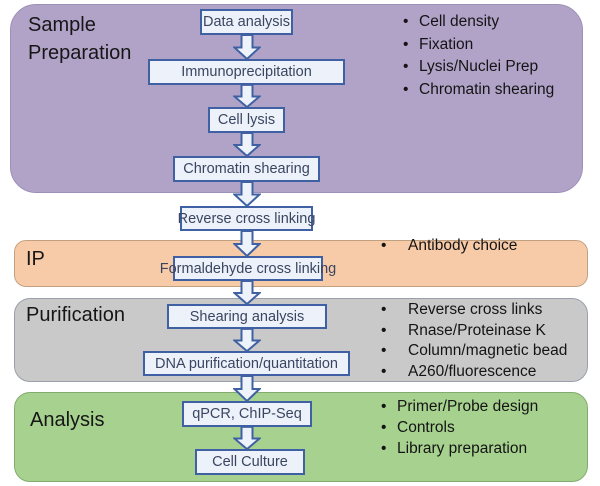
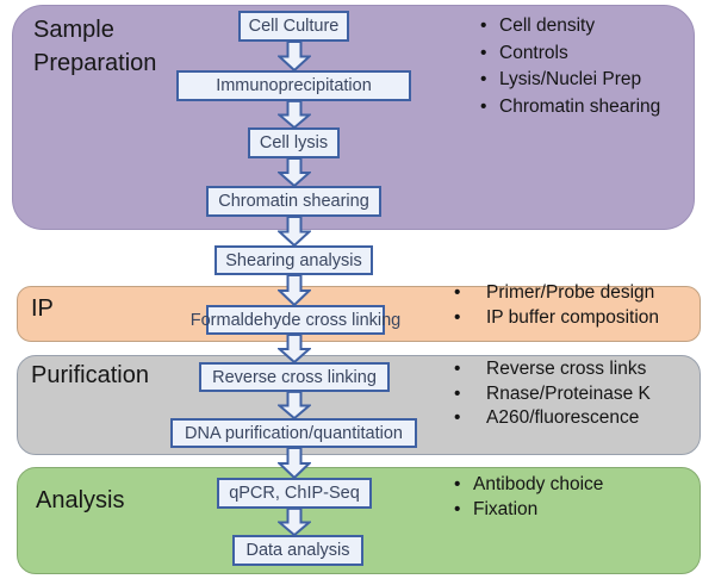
  Sample Preparation
  IP
  Purification
  Analysis
  Cell density
- Fixation
+ Controls
  Lysis/Nuclei Prep
  Chromatin shearing
- Antibody choice
+ Primer/Probe design
+ IP buffer composition
  Reverse cross links
  Rnase/Proteinase K
- Column/magnetic bead
  A260/fluorescence
- Primer/Probe design
+ Antibody choice
- Controls
+ Fixation
- Library preparation
- Data analysis
+ Cell Culture
  Immunoprecipitation
  Cell lysis
  Chromatin shearing
- Reverse cross linking
+ Shearing analysis
  Formaldehyde cross linking
- Shearing analysis
+ Reverse cross linking
  DNA purification/quantitation
  qPCR, ChIP-Seq
- Cell Culture
+ Data analysis
